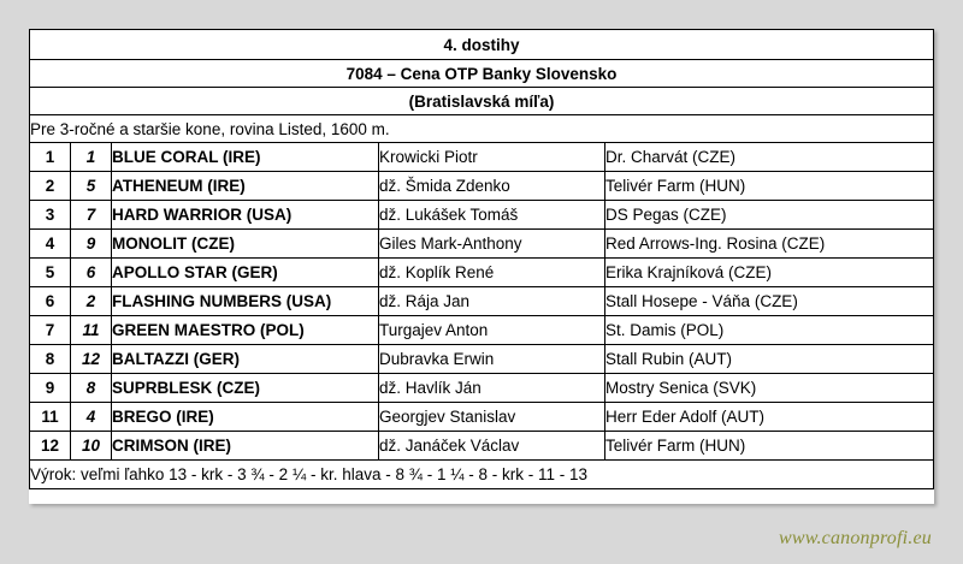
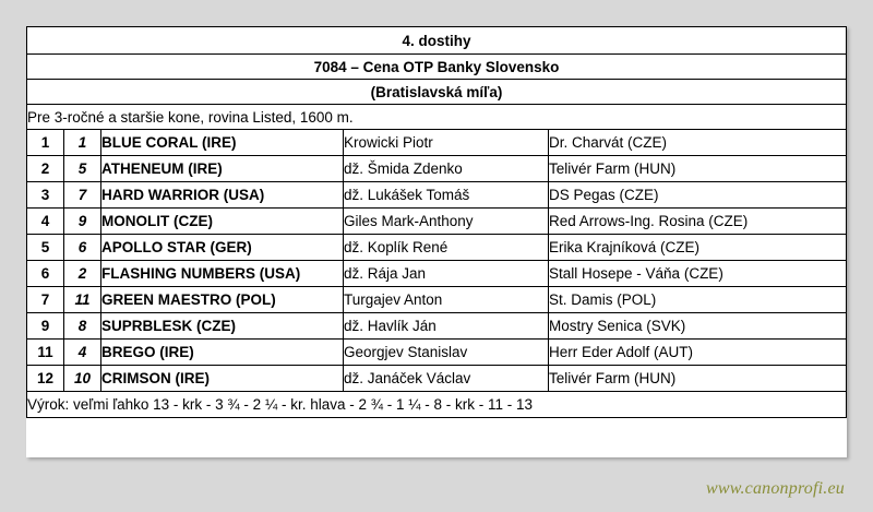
  4. dostihy
  7084 – Cena OTP Banky Slovensko
  (Bratislavská míľa)
  Pre 3-ročné a staršie kone, rovina Listed, 1600 m.
  1	1	BLUE CORAL (IRE)	Krowicki Piotr	Dr. Charvát (CZE)
  2	5	ATHENEUM (IRE)	dž. Šmida Zdenko	Telivér Farm (HUN)
  3	7	HARD WARRIOR (USA)	dž. Lukášek Tomáš	DS Pegas (CZE)
  4	9	MONOLIT (CZE)	Giles Mark-Anthony	Red Arrows-Ing. Rosina (CZE)
  5	6	APOLLO STAR (GER)	dž. Koplík René	Erika Krajníková (CZE)
  6	2	FLASHING NUMBERS (USA)	dž. Rája Jan	Stall Hosepe - Váňa (CZE)
  7	11	GREEN MAESTRO (POL)	Turgajev Anton	St. Damis (POL)
- 8	12	BALTAZZI (GER)	Dubravka Erwin	Stall Rubin (AUT)
  9	8	SUPRBLESK (CZE)	dž. Havlík Ján	Mostry Senica (SVK)
  11	4	BREGO (IRE)	Georgjev Stanislav	Herr Eder Adolf (AUT)
  12	10	CRIMSON (IRE)	dž. Janáček Václav	Telivér Farm (HUN)
- Výrok: veľmi ľahko 13 - krk - 3 ¾ - 2 ¼ - kr. hlava - 8 ¾ - 1 ¼ - 8 - krk - 11 - 13
+ Výrok: veľmi ľahko 13 - krk - 3 ¾ - 2 ¼ - kr. hlava - 2 ¾ - 1 ¼ - 8 - krk - 11 - 13
  www.canonprofi.eu
